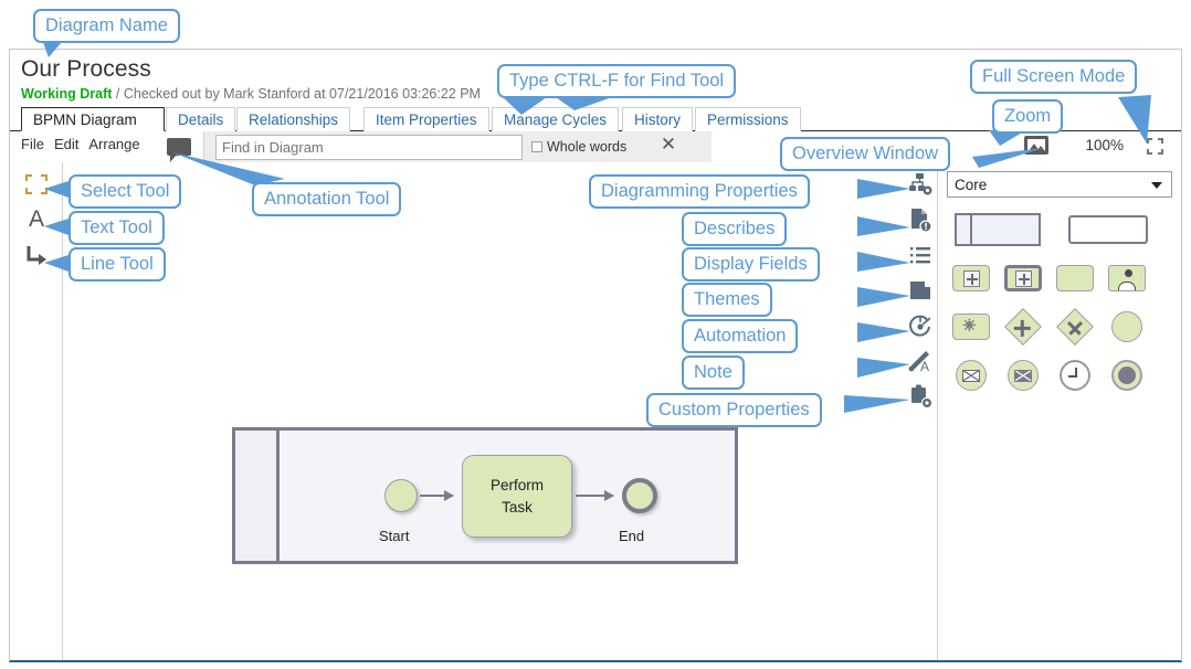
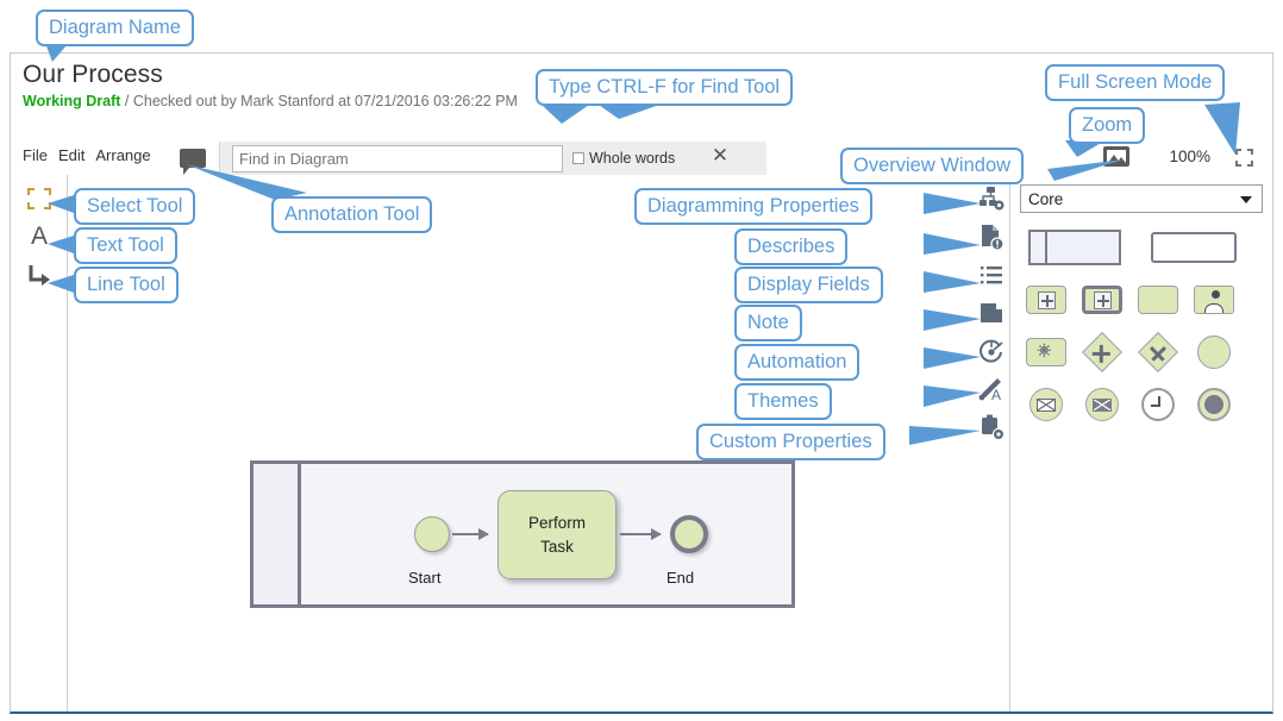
  Our Process
  Working Draft / Checked out by Mark Stanford at 07/21/2016 03:26:22 PM
- BPMN Diagram
- Details
- Relationships
- Item Properties
- Manage Cycles
- History
- Permissions
  File Edit Arrange
  Find in Diagram
  Whole words
  ✕
  100%
  A
  Perform
  Task
  Start
  End
  A
  Core
  Diagram Name
  Type CTRL-F for Find Tool
  Full Screen Mode
  Zoom
  Overview Window
  Select Tool
  Text Tool
  Line Tool
  Annotation Tool
  Diagramming Properties
  Describes
  Display Fields
- Themes
+ Note
  Automation
- Note
+ Themes
  Custom Properties
